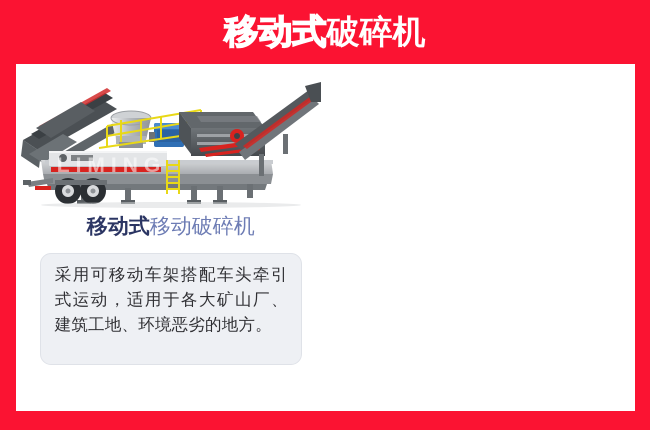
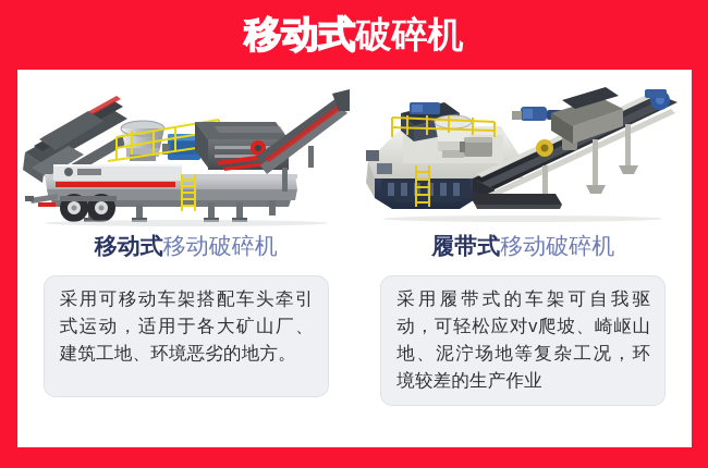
  移动式
  破碎机
- LIMING
  移动式移动破碎机
  采用可移动车架搭配车头牵引式运动，适用于各大矿山厂、建筑工地、环境恶劣的地方。
+ 履带式移动破碎机
+ 采用履带式的车架可自我驱动，可轻松应对v爬坡、崎岖山地、泥泞场地等复杂工况，环境较差的生产作业
